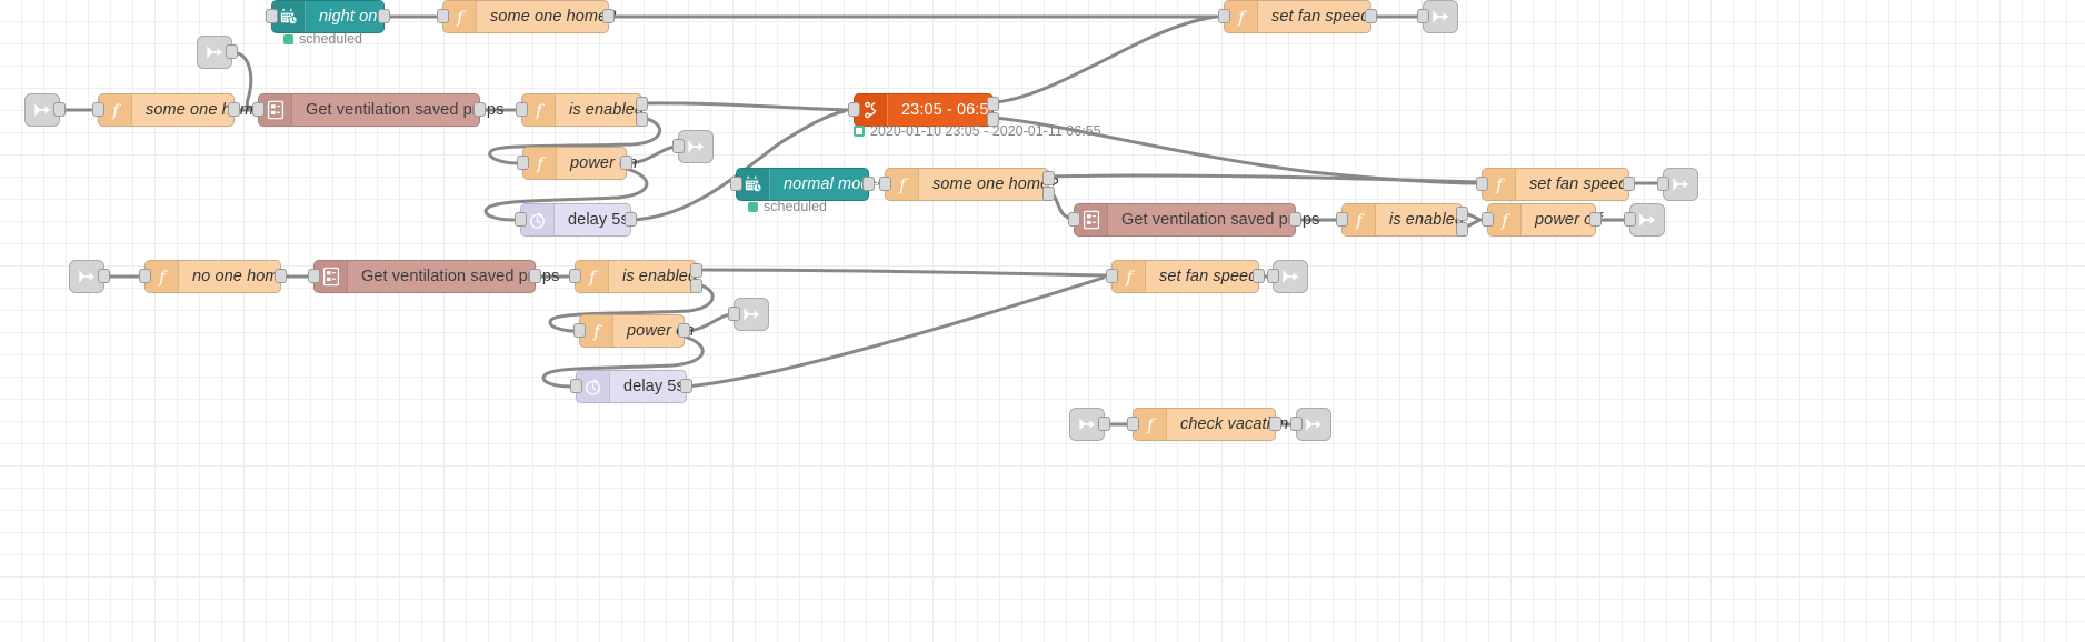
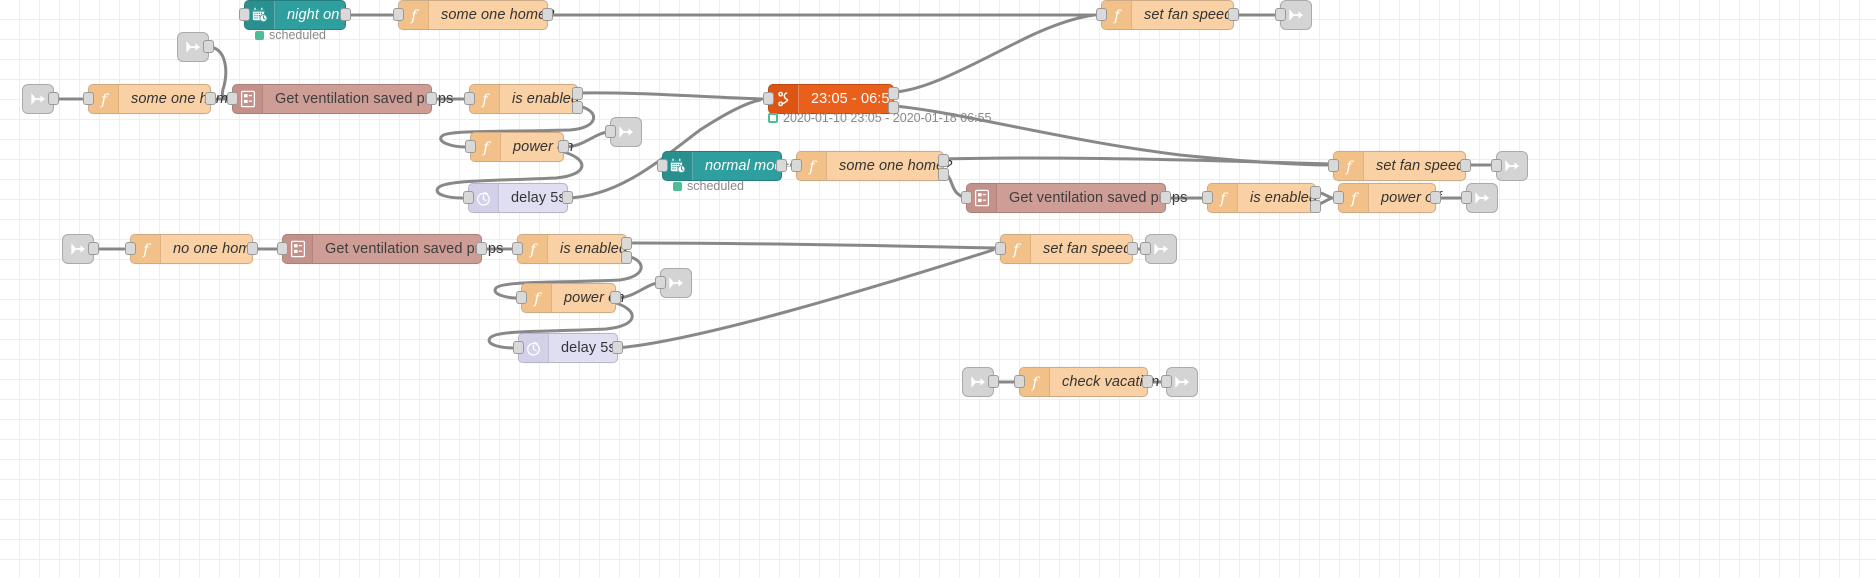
  night on
  scheduled
  f
  some one hom
  f
  set fan spee
  f
  some one hm
  Get ventilation saved pps
  f
  is enable
  f
  powern
  delay 5
  23:05 - 06:5
- 2020-01-10 23:05 - 2020-01-11 06:55
+ 2020-01-10 23:05 - 2020-01-18 06:55
  normal mo
  scheduled
  f
  some one hom?
  f
  set fan spee
  Get ventilation saved pps
  f
  is enable
  f
  f
  no one hom
  Get ventilation saved pps
  f
  is enable
  f
  power
  delay 5
  f
  set fan spee
  f
  check vacatn
